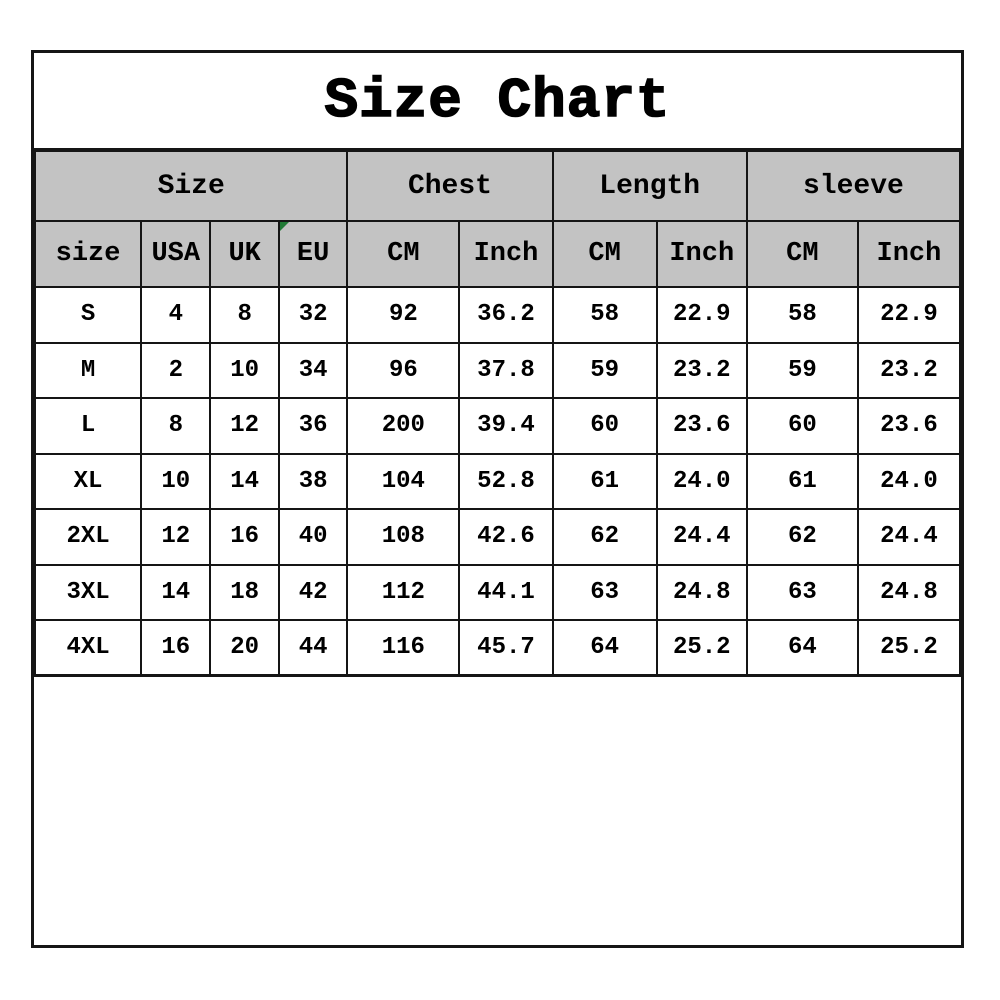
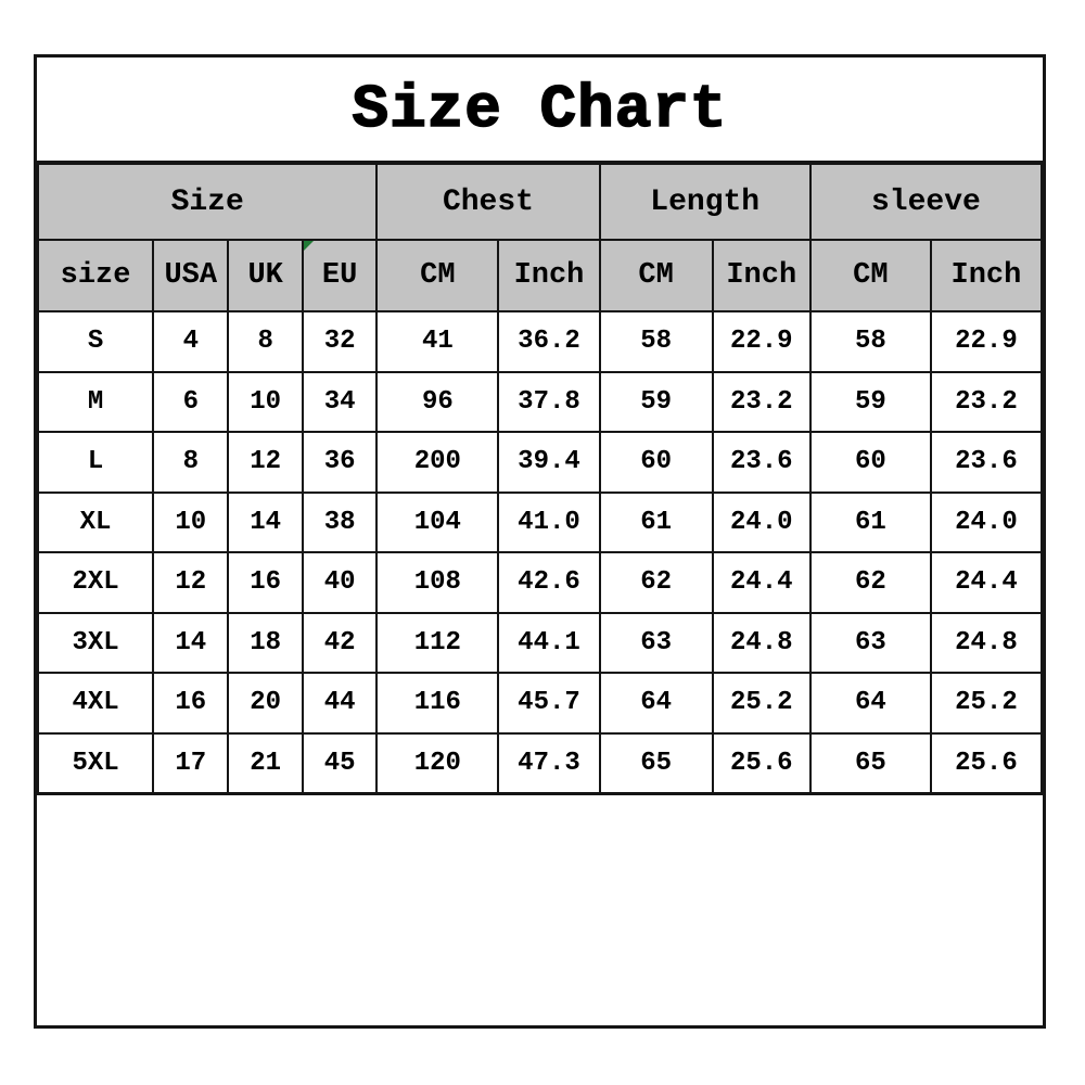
  Size Chart
  Size	Chest	Length	sleeve
  size	USA	UK	EU	CM	Inch	CM	Inch	CM	Inch
- S	4	8	32	92	36.2	58	22.9	58	22.9
+ S	4	8	32	41	36.2	58	22.9	58	22.9
- M	2	10	34	96	37.8	59	23.2	59	23.2
+ M	6	10	34	96	37.8	59	23.2	59	23.2
  L	8	12	36	200	39.4	60	23.6	60	23.6
- XL	10	14	38	104	52.8	61	24.0	61	24.0
+ XL	10	14	38	104	41.0	61	24.0	61	24.0
  2XL	12	16	40	108	42.6	62	24.4	62	24.4
  3XL	14	18	42	112	44.1	63	24.8	63	24.8
  4XL	16	20	44	116	45.7	64	25.2	64	25.2
+ 5XL	17	21	45	120	47.3	65	25.6	65	25.6
